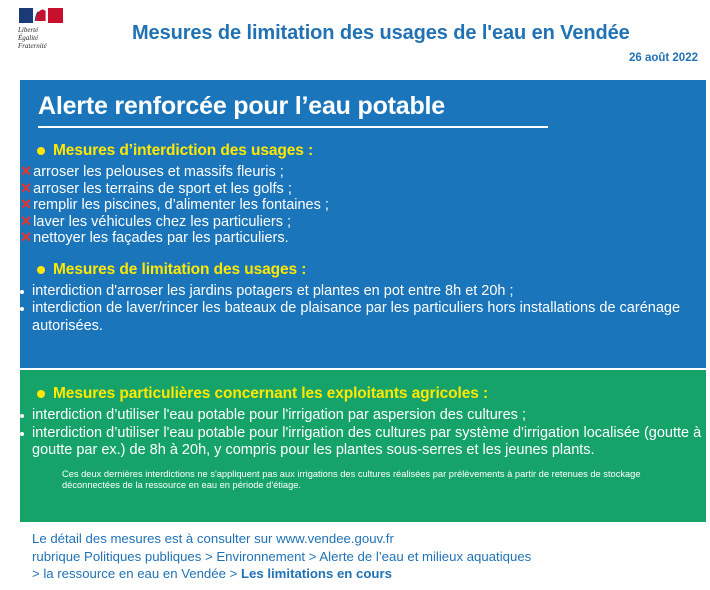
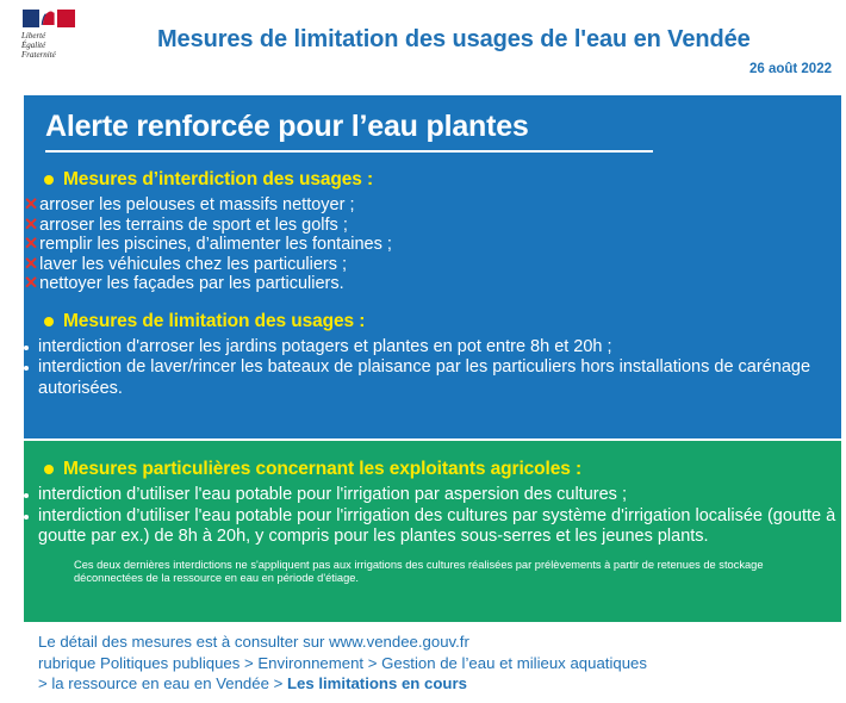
  Liberté
  Égalité
  Fraternité
  Mesures de limitation des usages de l'eau en Vendée
  26 août 2022
- Alerte renforcée pour l’eau potable
+ Alerte renforcée pour l’eau plantes
  Mesures d’interdiction des usages :
  ✕
- arroser les pelouses et massifs fleuris ;
+ arroser les pelouses et massifs nettoyer ;
  ✕
  arroser les terrains de sport et les golfs ;
  ✕
  remplir les piscines, d’alimenter les fontaines ;
  ✕
  laver les véhicules chez les particuliers ;
  ✕
  nettoyer les façades par les particuliers.
  Mesures de limitation des usages :
  interdiction d'arroser les jardins potagers et plantes en pot entre 8h et 20h ;
  interdiction de laver/rincer les bateaux de plaisance par les particuliers hors installations de carénage autorisées.
  Mesures particulières concernant les exploitants agricoles :
  interdiction d’utiliser l'eau potable pour l'irrigation par aspersion des cultures ;
  interdiction d’utiliser l'eau potable pour l'irrigation des cultures par système d'irrigation localisée (goutte à goutte par ex.) de 8h à 20h, y compris pour les plantes sous-serres et les jeunes plants.
  Ces deux dernières interdictions ne s'appliquent pas aux irrigations des cultures réalisées par prélèvements à partir de retenues de stockage déconnectées de la ressource en eau en période d'étiage.
  Le détail des mesures est à consulter sur www.vendee.gouv.fr
- rubrique Politiques publiques > Environnement > Alerte de l’eau et milieux aquatiques
+ rubrique Politiques publiques > Environnement > Gestion de l’eau et milieux aquatiques
  > la ressource en eau en Vendée > Les limitations en cours
